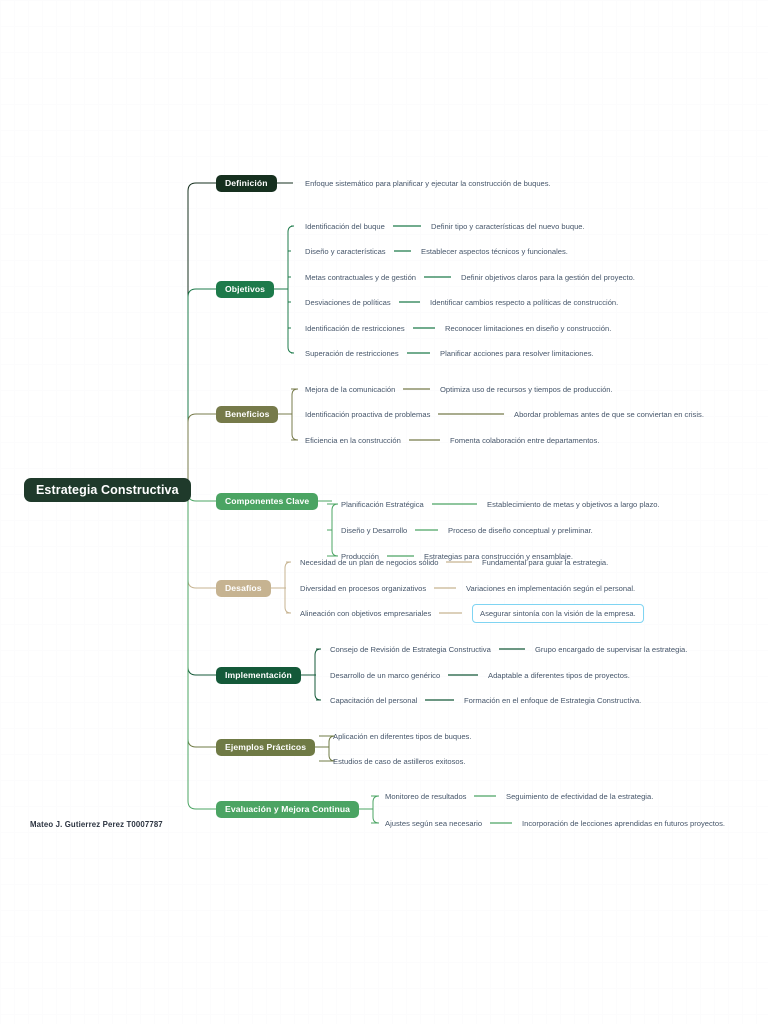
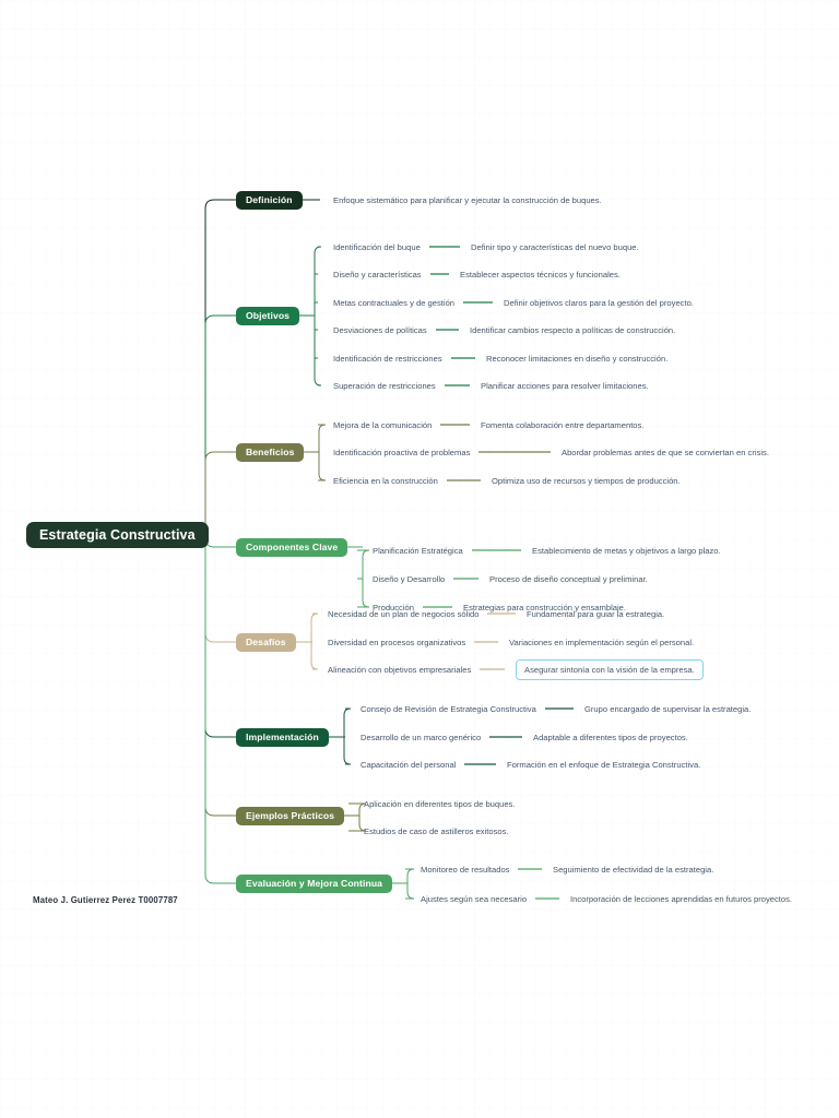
  Estrategia Constructiva
  Definición
  Enfoque sistemático para planificar y ejecutar la construcción de buques.
  Objetivos
  Identificación del buque
  Definir tipo y características del nuevo buque.
  Diseño y características
  Establecer aspectos técnicos y funcionales.
  Metas contractuales y de gestión
  Definir objetivos claros para la gestión del proyecto.
  Desviaciones de políticas
  Identificar cambios respecto a políticas de construcción.
  Identificación de restricciones
  Reconocer limitaciones en diseño y construcción.
  Superación de restricciones
  Planificar acciones para resolver limitaciones.
  Beneficios
  Mejora de la comunicación
- Optimiza uso de recursos y tiempos de producción.
+ Fomenta colaboración entre departamentos.
  Identificación proactiva de problemas
  Abordar problemas antes de que se conviertan en crisis.
  Eficiencia en la construcción
- Fomenta colaboración entre departamentos.
+ Optimiza uso de recursos y tiempos de producción.
  Componentes Clave
  Planificación Estratégica
  Establecimiento de metas y objetivos a largo plazo.
  Diseño y Desarrollo
  Proceso de diseño conceptual y preliminar.
  Producción
  Estrategias para construcción y ensamblaje.
  Desafíos
  Necesidad de un plan de negocios sólido
  Fundamental para guiar la estrategia.
  Diversidad en procesos organizativos
  Variaciones en implementación según el personal.
  Alineación con objetivos empresariales
  Asegurar sintonía con la visión de la empresa.
  Implementación
  Consejo de Revisión de Estrategia Constructiva
  Grupo encargado de supervisar la estrategia.
  Desarrollo de un marco genérico
  Adaptable a diferentes tipos de proyectos.
  Capacitación del personal
  Formación en el enfoque de Estrategia Constructiva.
  Ejemplos Prácticos
  Aplicación en diferentes tipos de buques.
  Estudios de caso de astilleros exitosos.
  Evaluación y Mejora Continua
  Monitoreo de resultados
  Seguimiento de efectividad de la estrategia.
  Ajustes según sea necesario
  Incorporación de lecciones aprendidas en futuros proyectos.
  Mateo J. Gutierrez Perez T0007787
